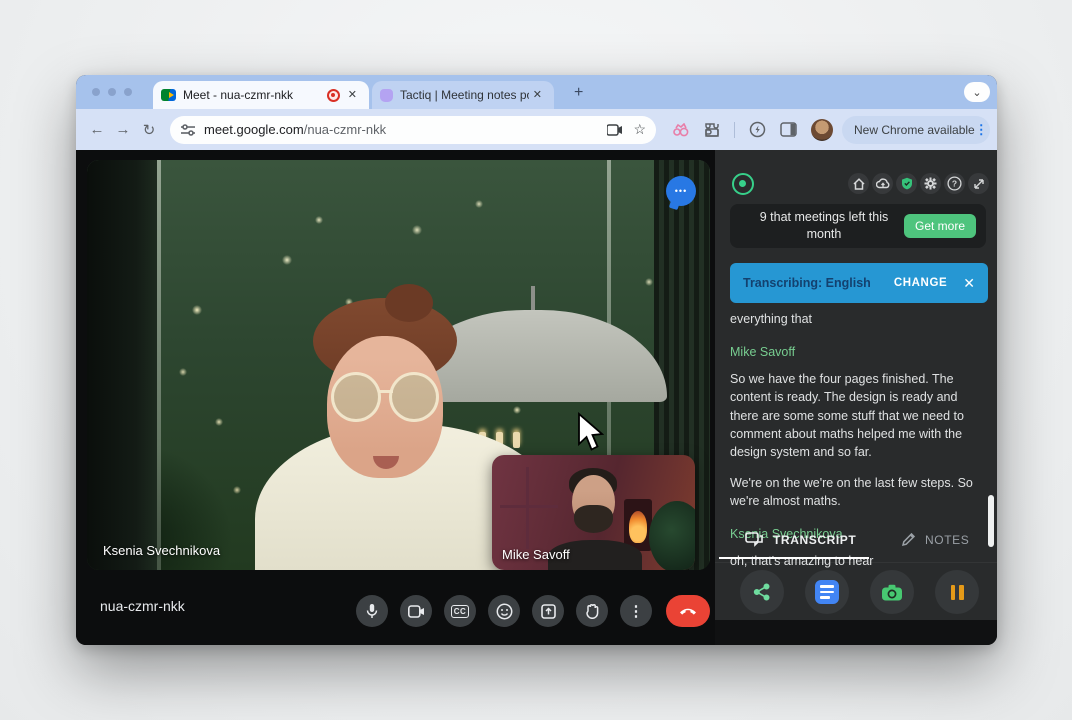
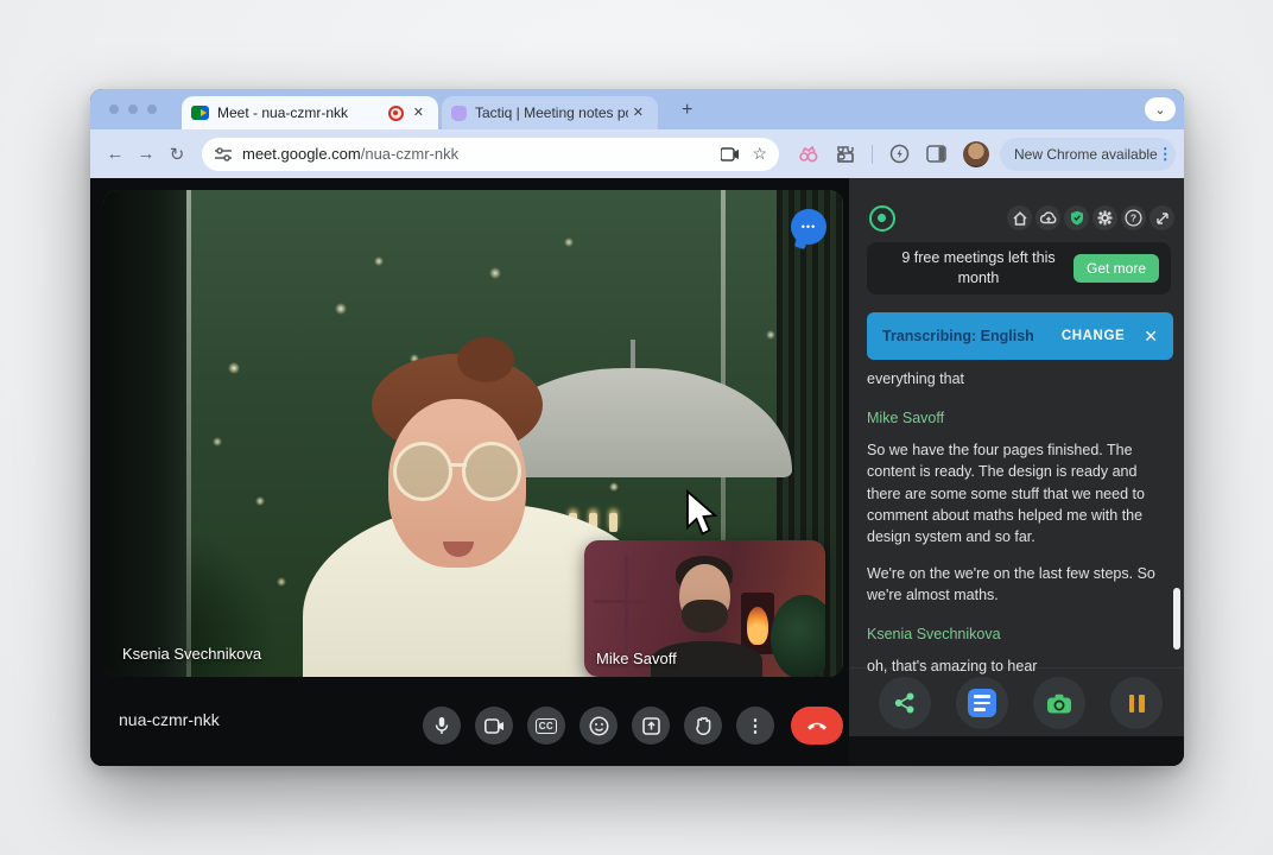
  Meet - nua-czmr-nkk
  ✕
  Tactiq | Meeting notes p
  ✕
  +
  ⌄
  ←
  →
  ↻
  meet.google.com/nua-czmr-nkk
  ☆
  New Chrome available
  ⋮
  •••
  Mike Savoff
  Ksenia Svechnikova
  nua-czmr-nkk
  CC
  ⋮
  ?
- 9 that meetings left this month
+ 9 free meetings left this month
  Get more
  Transcribing: English
  CHANGE
  ✕
  everything that
  Mike Savoff
  So we have the four pages finished. The content is ready. The design is ready and there are some some stuff that we need to comment about maths helped me with the design system and so far.
  We're on the we're on the last few steps. So we're almost maths.
  Ksenia Svechnikova
  oh, that's amazing to hear
- TRANSCRIPT
- NOTES
